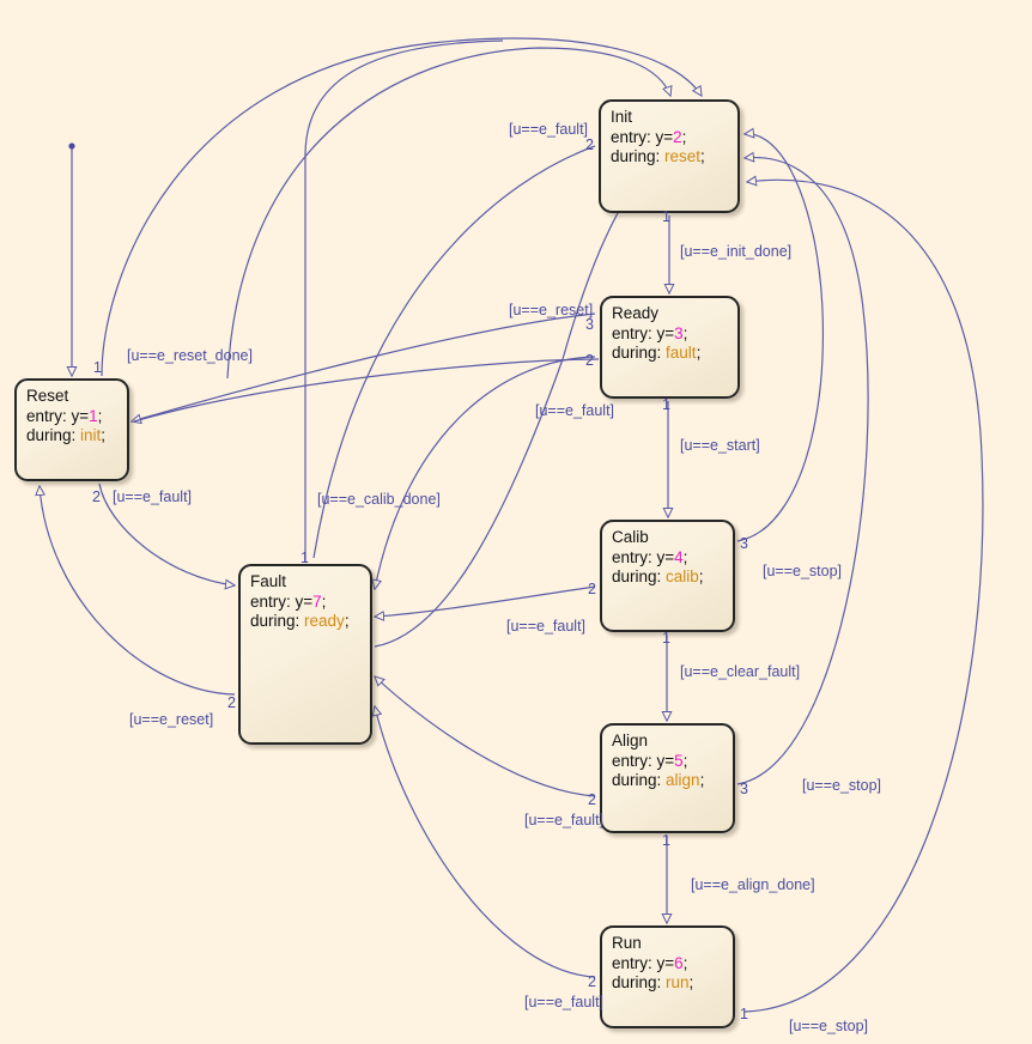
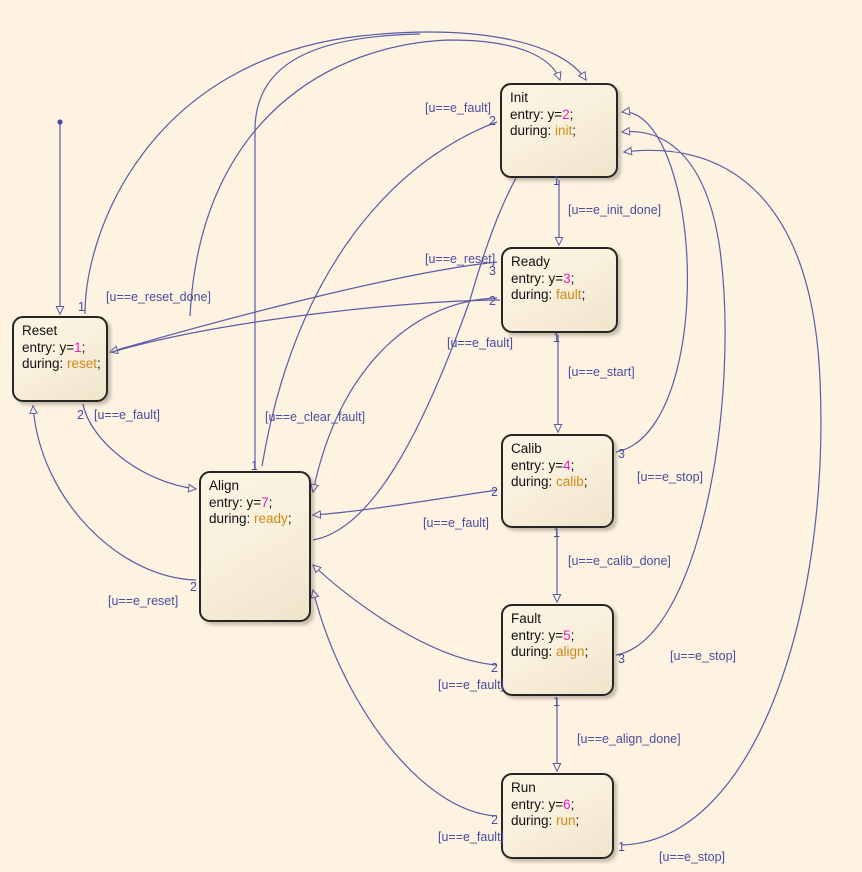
  Init
  entry: y=2;
- during: reset;
+ during: init;
  Ready
  entry: y=3;
  during: fault;
  Calib
  entry: y=4;
  during: calib;
- Align
+ Fault
  entry: y=5;
  during: align;
  Run
  entry: y=6;
  during: run;
  Reset
  entry: y=1;
- during: init;
+ during: reset;
- Fault
+ Align
  entry: y=7;
  during: ready;
  [u==e_fault]
  [u==e_init_done]
  [u==e_reset]
  [u==e_reset_done]
  [u==e_fault]
  [u==e_start]
  [u==e_fault]
- [u==e_calib_done]
+ [u==e_clear_fault]
  [u==e_stop]
  [u==e_fault]
- [u==e_clear_fault]
+ [u==e_calib_done]
  [u==e_reset]
  [u==e_stop]
  [u==e_fault]
  [u==e_align_done]
  [u==e_fault]
  [u==e_stop]
  1
  2
  2
  1
  3
  2
  1
  2
  3
  1
  2
  3
  1
  2
  1
  1
  2
